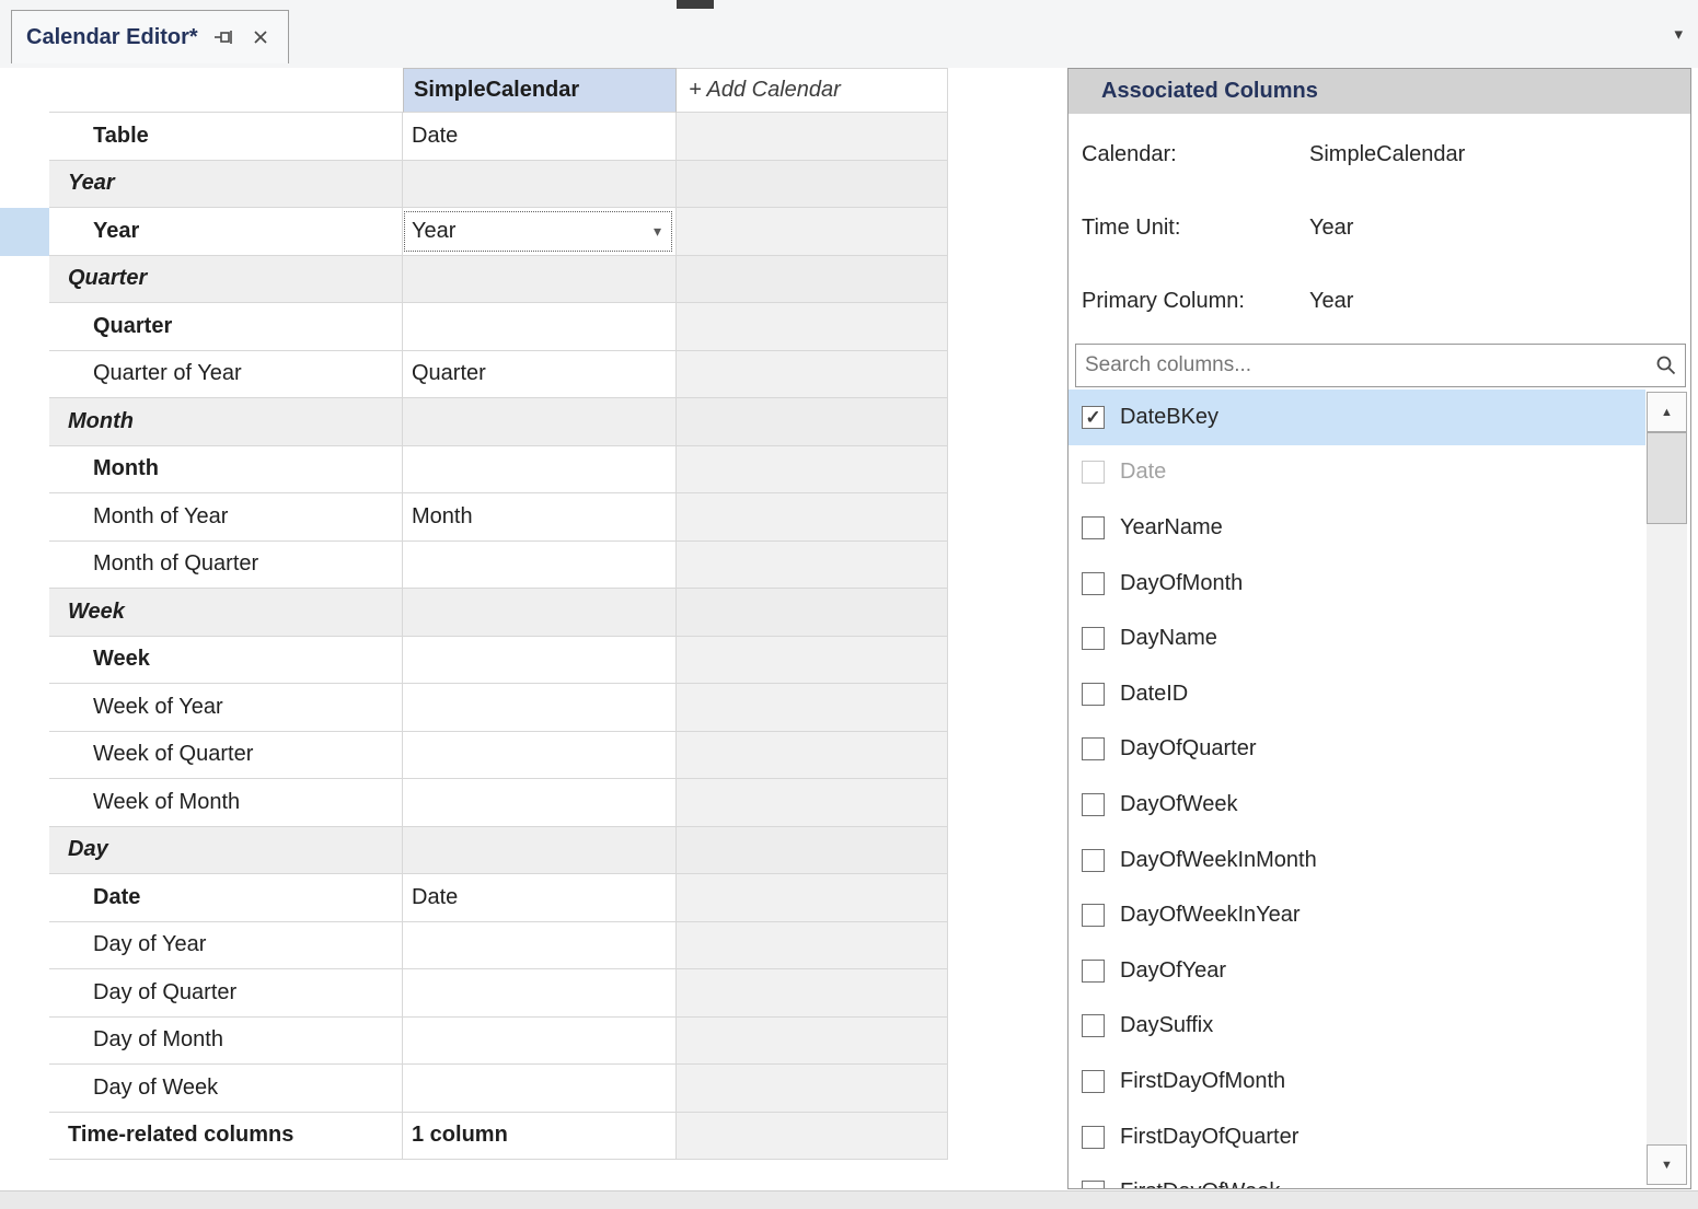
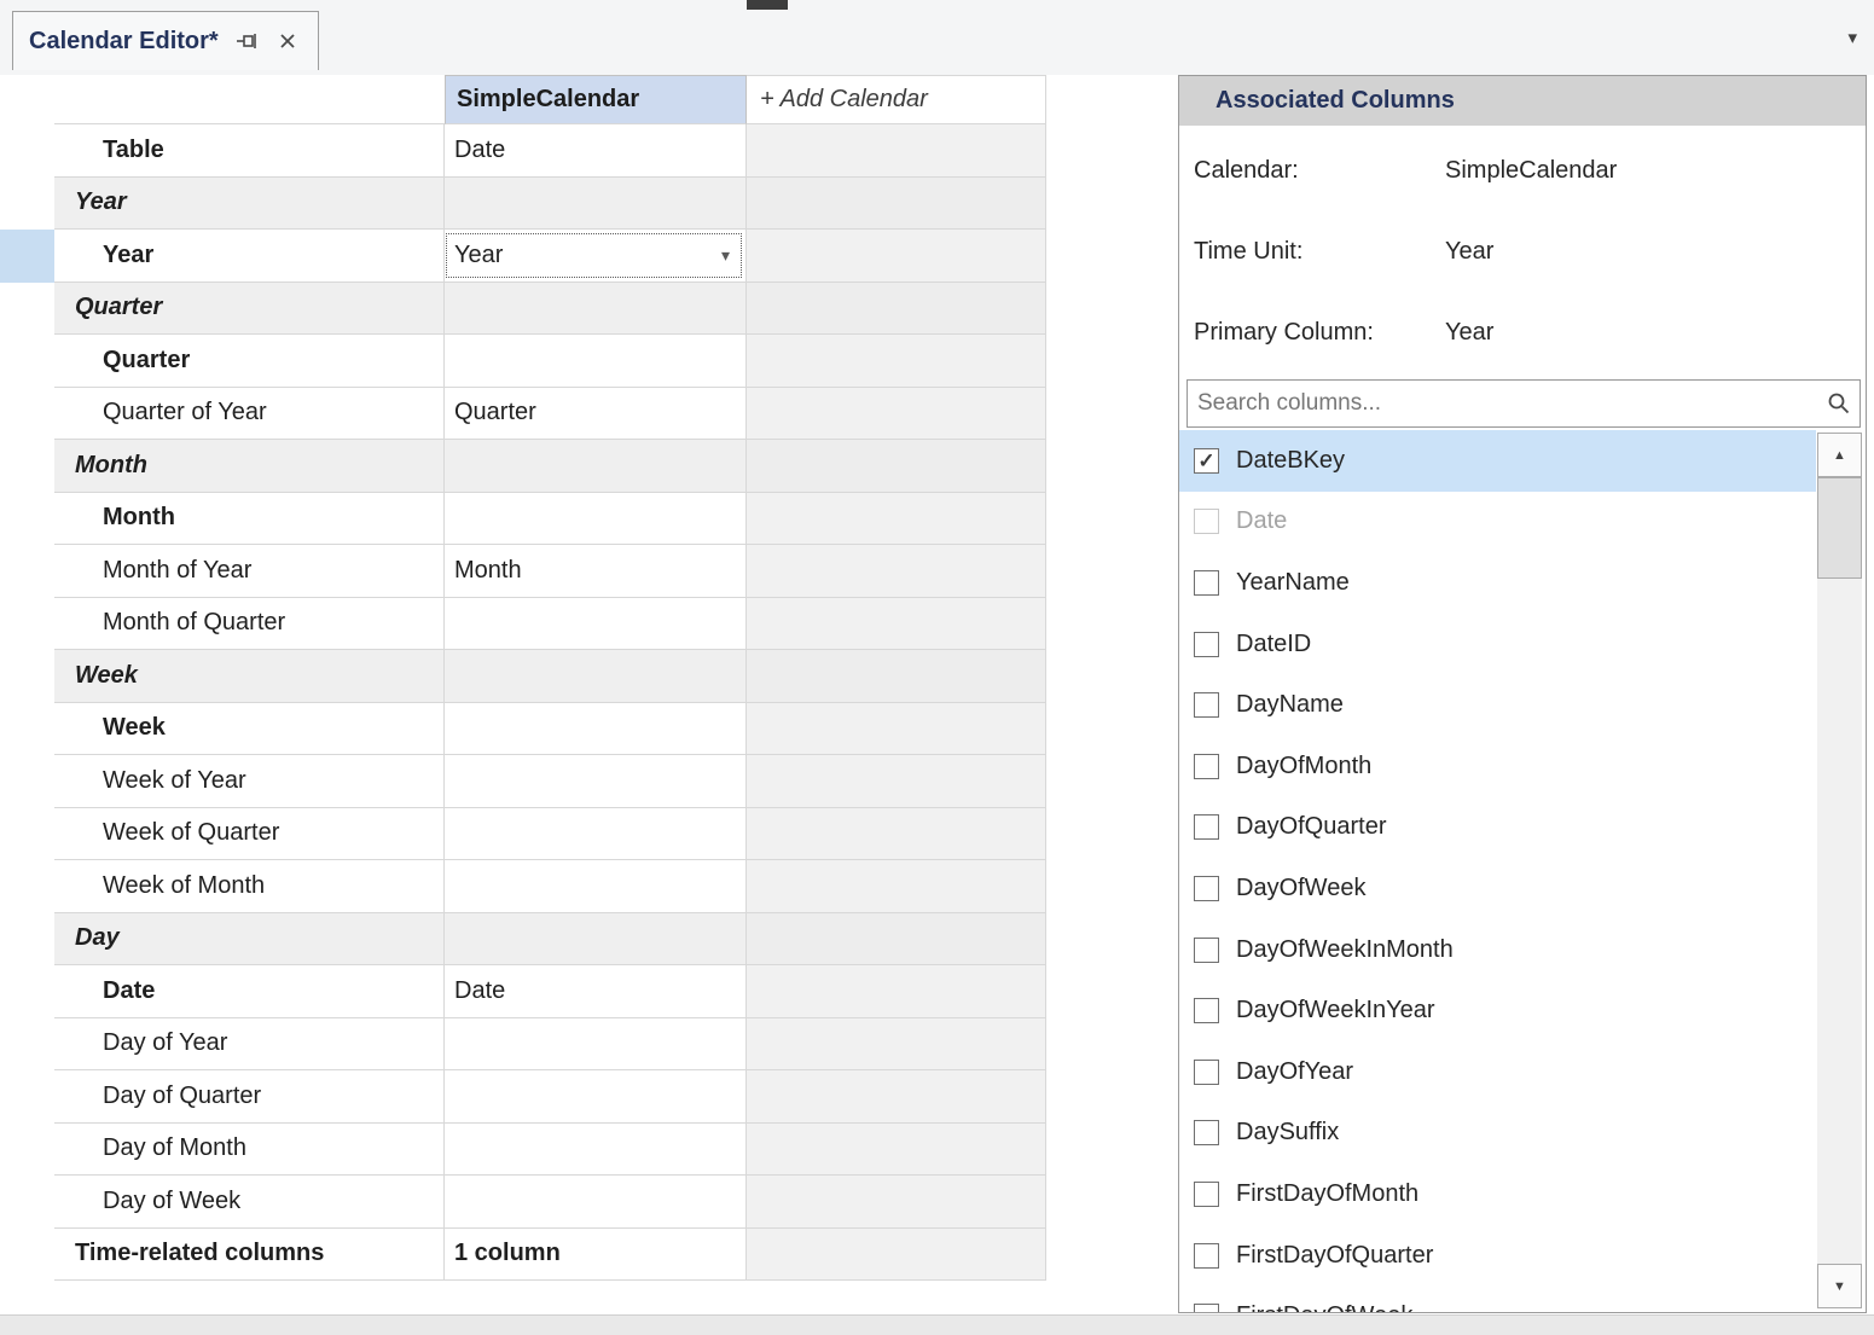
  Calendar Editor*
  ▾
  SimpleCalendar
  + Add Calendar
  Table
  Date
  Year
  Year
  Year
  ▾
  Quarter
  Quarter
  Quarter of Year
  Quarter
  Month
  Month
  Month of Year
  Month
  Month of Quarter
  Week
  Week
  Week of Year
  Week of Quarter
  Week of Month
  Day
  Date
  Date
  Day of Year
  Day of Quarter
  Day of Month
  Day of Week
  Time-related columns
  1 column
  Associated Columns
  Calendar:
  SimpleCalendar
  Time Unit:
  Year
  Primary Column:
  Year
  Search columns...
  ✓
  DateBKey
  Date
  YearName
- DayOfMonth
+ DateID
  DayName
- DateID
+ DayOfMonth
  DayOfQuarter
  DayOfWeek
  DayOfWeekInMonth
  DayOfWeekInYear
  DayOfYear
  DaySuffix
  FirstDayOfMonth
  FirstDayOfQuarter
  ▲
  ▼
